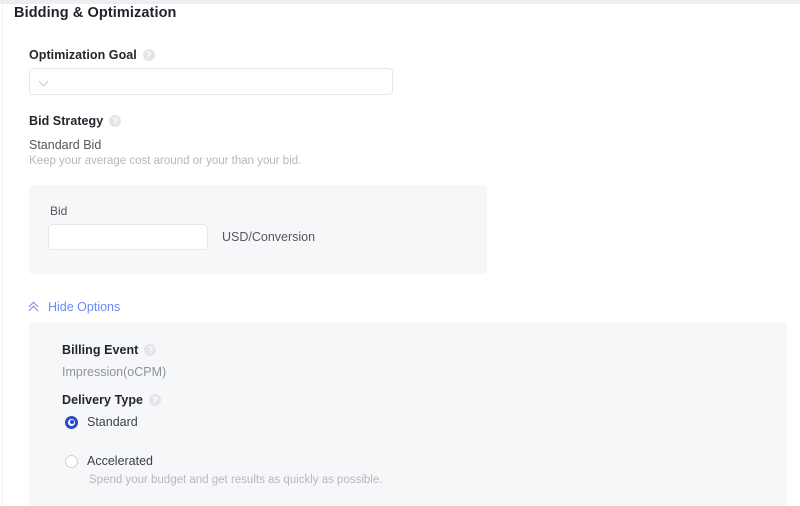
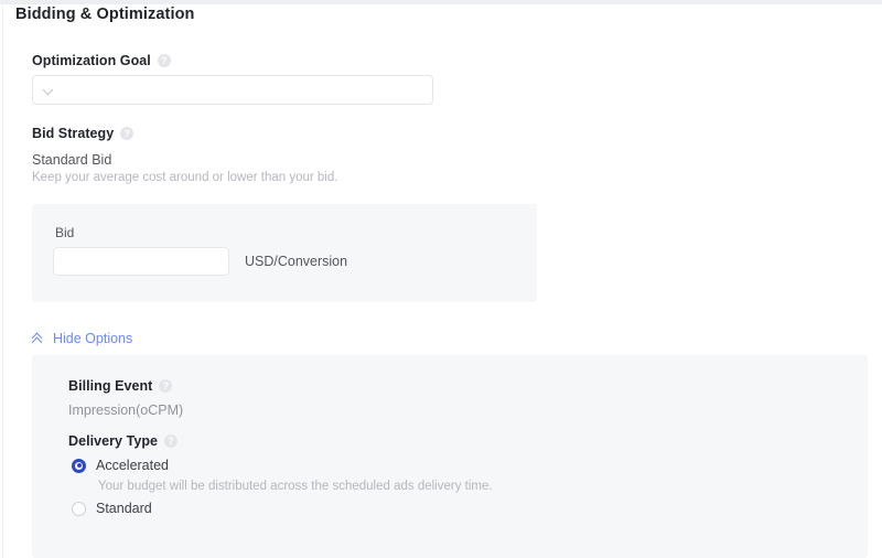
  Bidding & Optimization
  Optimization Goal
  ?
  Bid Strategy
  ?
  Standard Bid
- Keep your average cost around or your than your bid.
+ Keep your average cost around or lower than your bid.
  Bid
  USD/Conversion
  Hide Options
  Billing Event
  ?
  Impression(oCPM)
  Delivery Type
  ?
- Standard
+ Accelerated
+ Your budget will be distributed across the scheduled ads delivery time.
- Accelerated
+ Standard
- Spend your budget and get results as quickly as possible.
